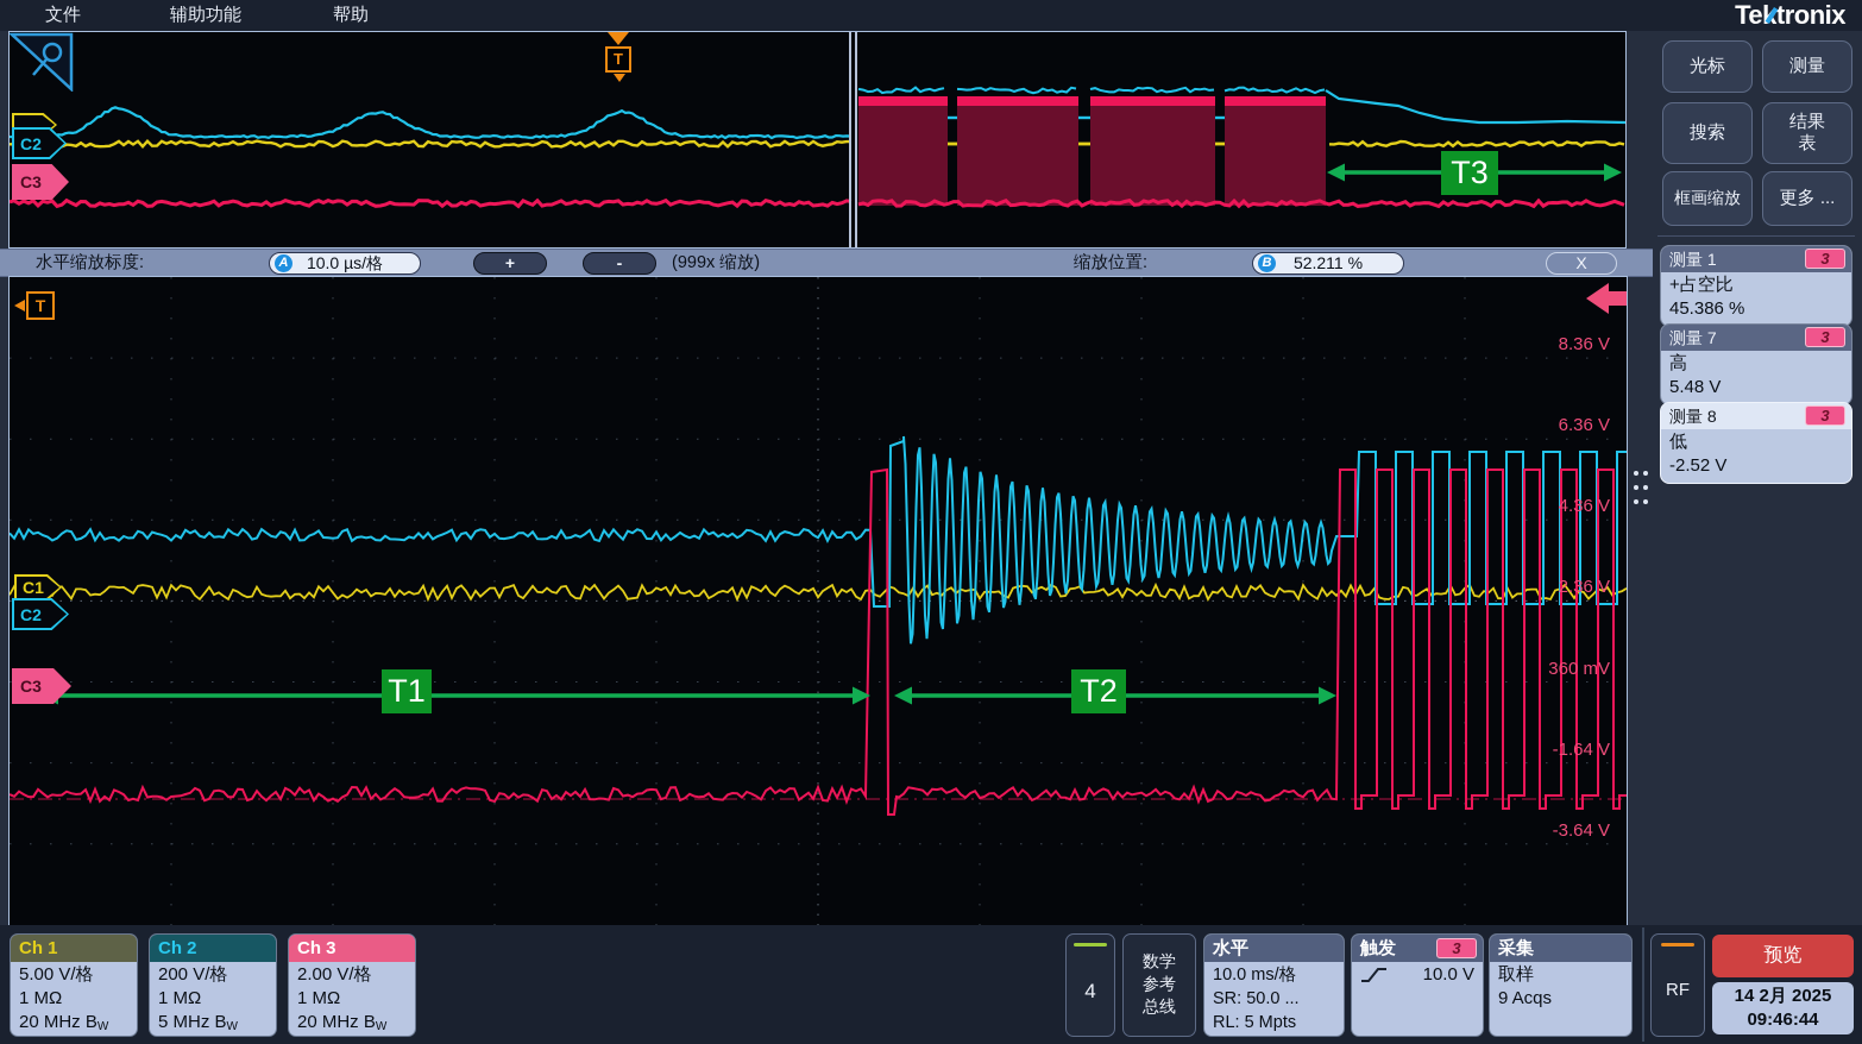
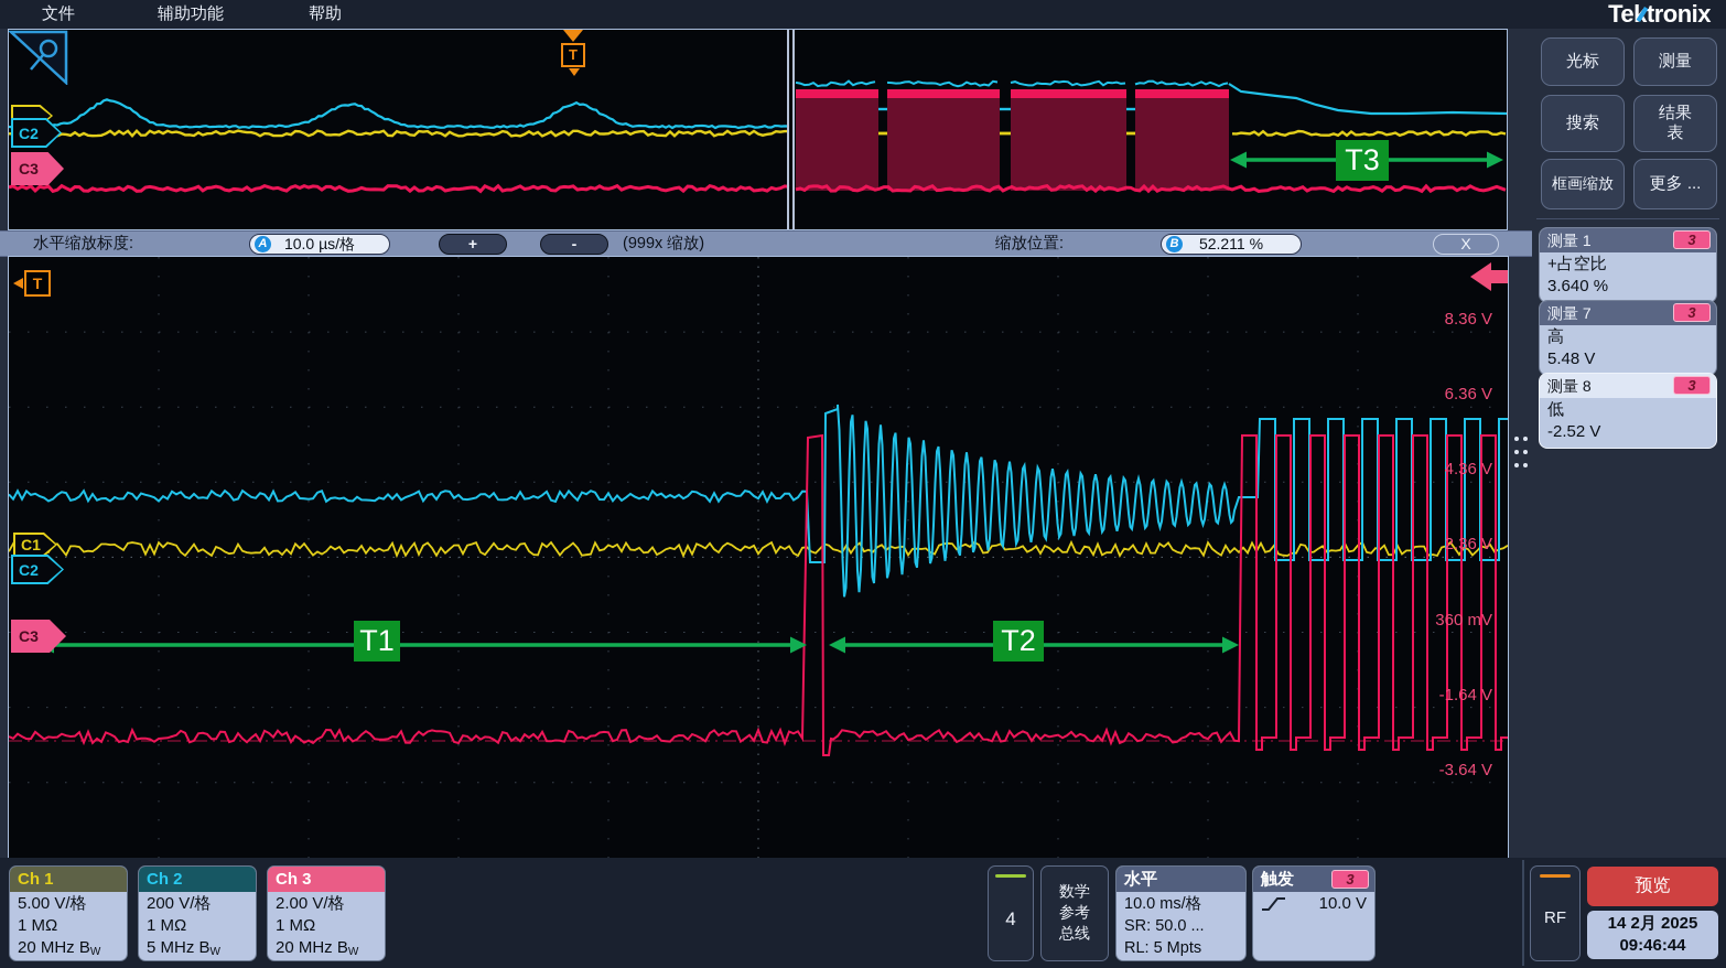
  文件
  辅助功能
  帮助
  Tetronix
  C2
  C3
  T
  T3
  水平缩放标度:
  A
  10.0 µs/格
  +
  -
  (999x 缩放)
  缩放位置:
  B
  52.211 %
  X
  8.36 V
  6.36 V
  4.36 V
  2.36 V
  360 mV
  -1.64 V
  -3.64 V
  T
  C1
  C2
  C3
  T1
  T2
  Ch 1
  5.00 V/格
  1 MΩ
  20 MHz BW
  Ch 2
  200 V/格
  1 MΩ
  5 MHz BW
  Ch 3
  2.00 V/格
  1 MΩ
  20 MHz BW
  4
  数学
  参考
  总线
  水平
  10.0 ms/格
  SR: 50.0 ...
  RL: 5 Mpts
  触发
  3
  10.0 V
- 采集
- 取样
- 9 Acqs
  RF
  预览
  14 2月 2025
  09:46:44
  光标
  测量
  搜索
  结果表
  框画缩放
  更多 ...
  测量 1
  3
  +占空比
- 45.386 %
+ 3.640 %
  测量 7
  3
  高
  5.48 V
  测量 8
  3
  低
  -2.52 V
